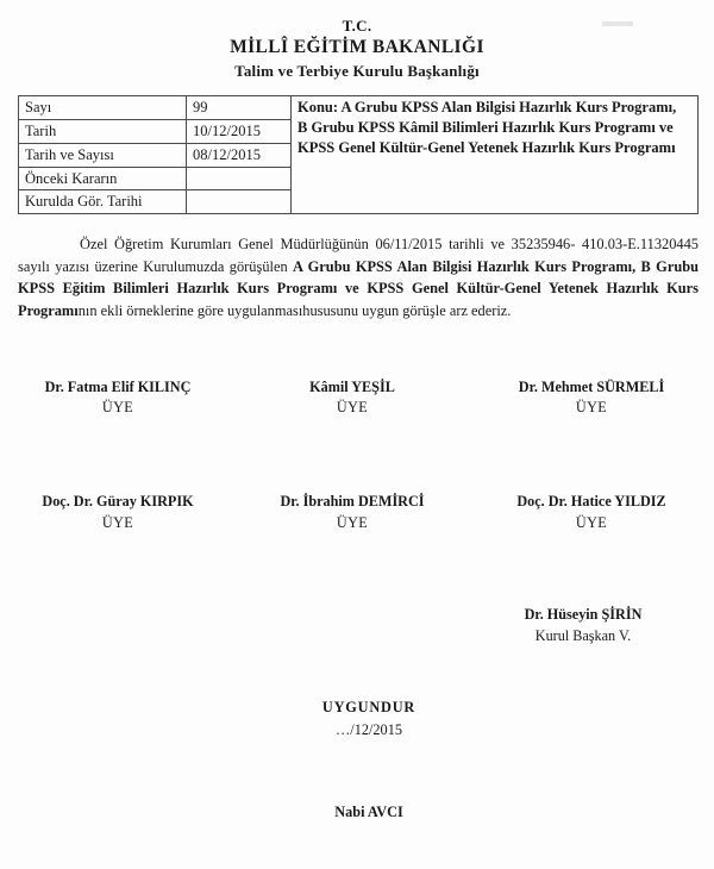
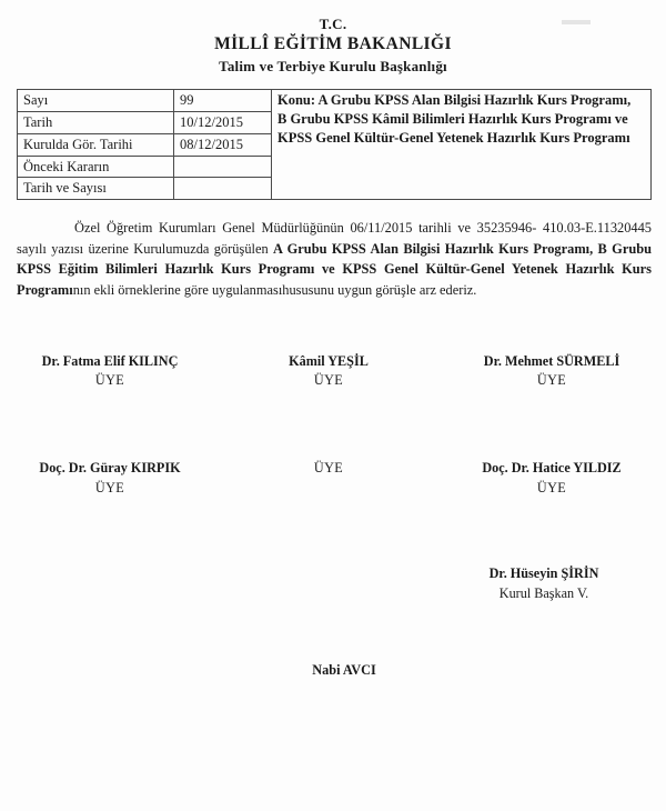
  T.C.
  MİLLÎ EĞİTİM BAKANLIĞI
  Talim ve Terbiye Kurulu Başkanlığı
  Sayı	99	Konu: A Grubu KPSS Alan Bilgisi Hazırlık Kurs Programı, B Grubu KPSS Kâmil Bilimleri Hazırlık Kurs Programı ve KPSS Genel Kültür-Genel Yetenek Hazırlık Kurs Programı
  Tarih	10/12/2015
- Tarih ve Sayısı	08/12/2015
+ Kurulda Gör. Tarihi	08/12/2015
  Önceki Kararın
- Kurulda Gör. Tarihi
+ Tarih ve Sayısı
  Özel Öğretim Kurumları Genel Müdürlüğünün 06/11/2015 tarihli ve 35235946- 410.03-E.11320445 sayılı yazısı üzerine Kurulumuzda görüşülen A Grubu KPSS Alan Bilgisi Hazırlık Kurs Programı, B Grubu KPSS Eğitim Bilimleri Hazırlık Kurs Programı ve KPSS Genel Kültür-Genel Yetenek Hazırlık Kurs Programının ekli örneklerine göre uygulanmasıhususunu uygun görüşle arz ederiz.
  Dr. Fatma Elif KILINÇ
  ÜYE
  Kâmil YEŞİL
  ÜYE
  Dr. Mehmet SÜRMELİ
  ÜYE
  Doç. Dr. Güray KIRPIK
  ÜYE
- Dr. İbrahim DEMİRCİ
  ÜYE
  Doç. Dr. Hatice YILDIZ
  ÜYE
  Dr. Hüseyin ŞİRİN
  Kurul Başkan V.
- UYGUNDUR
- …/12/2015
  Nabi AVCI
